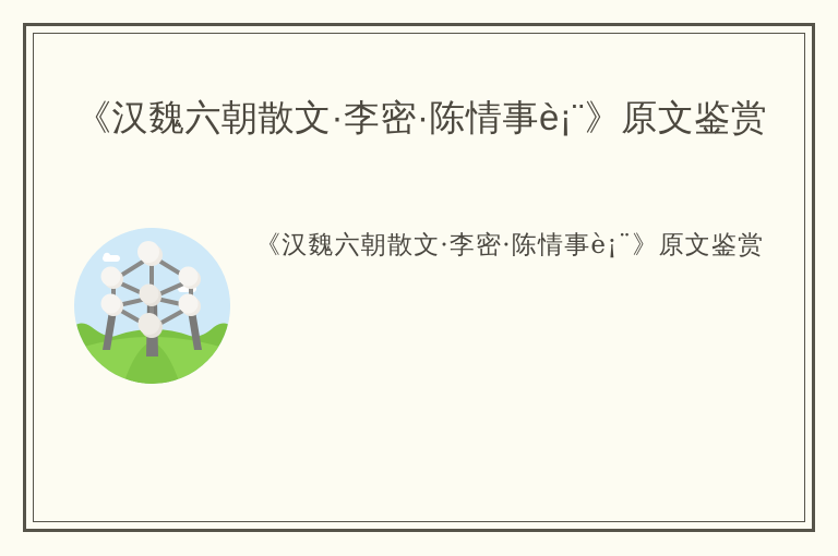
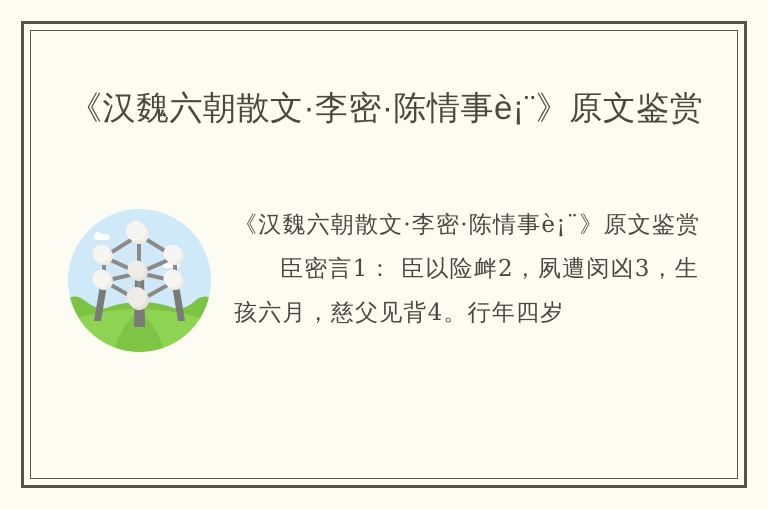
  《汉魏六朝散文·李密·陈情事è¡¨》原文鉴赏
  《汉魏六朝散文·李密·陈情事è¡¨》原文鉴赏
+ 臣密言1： 臣以险衅2，夙遭闵凶3，生孩六月，慈父见背4。行年四岁
